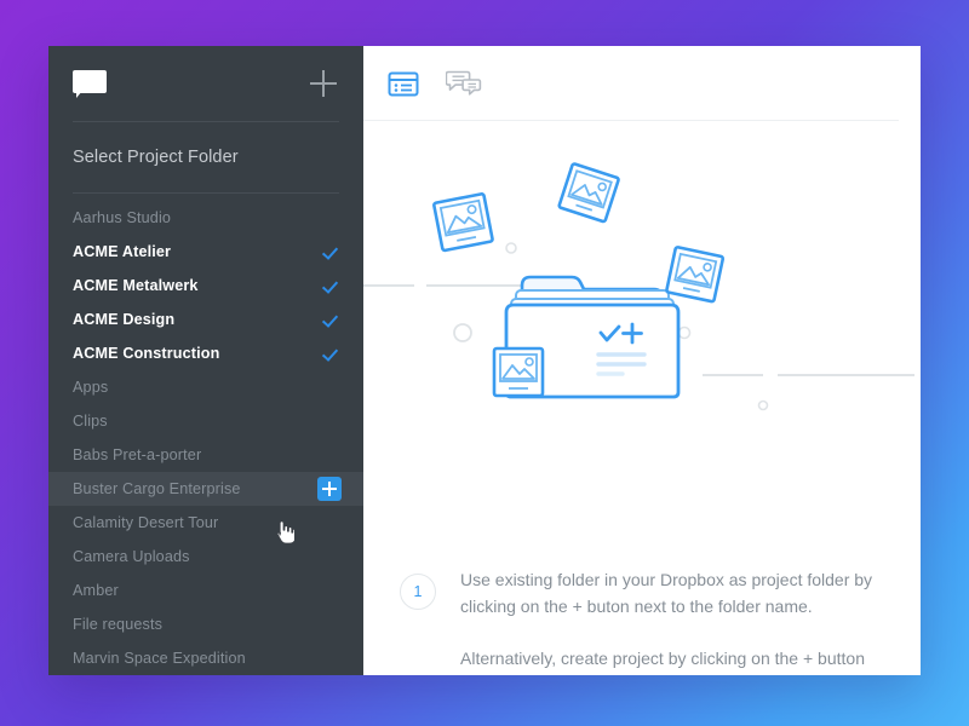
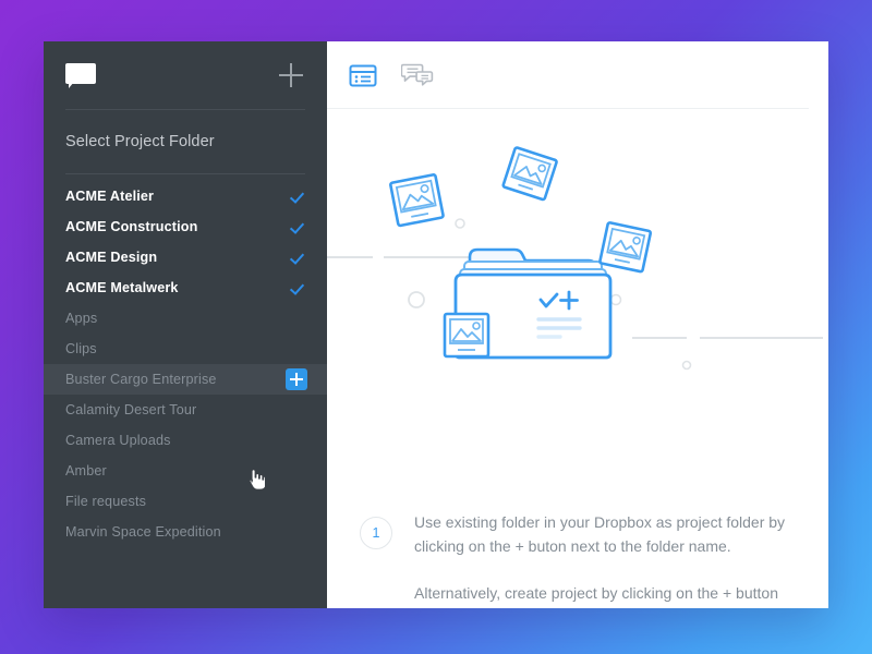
  Select Project Folder
- Aarhus Studio
  ACME Atelier
- ACME Metalwerk
+ ACME Construction
  ACME Design
- ACME Construction
+ ACME Metalwerk
  Apps
  Clips
- Babs Pret-a-porter
  Buster Cargo Enterprise
  Calamity Desert Tour
  Camera Uploads
  Amber
  File requests
  Marvin Space Expedition
  1
  Use existing folder in your Dropbox as project folder by clicking on the + buton next to the folder name.
  Alternatively, create project by clicking on the + button
